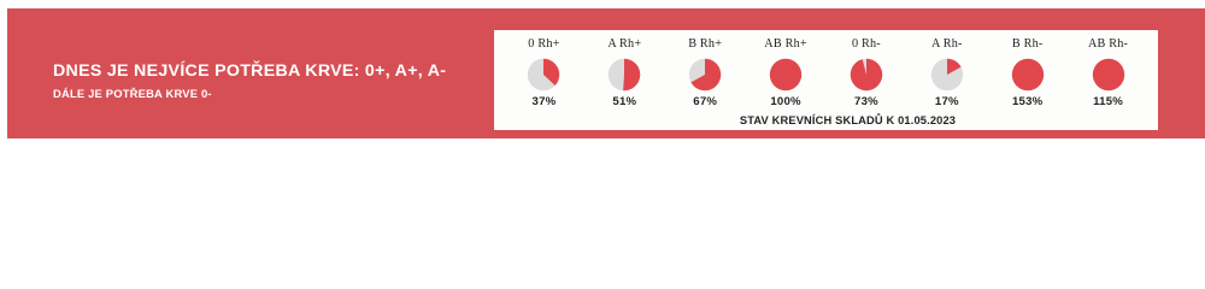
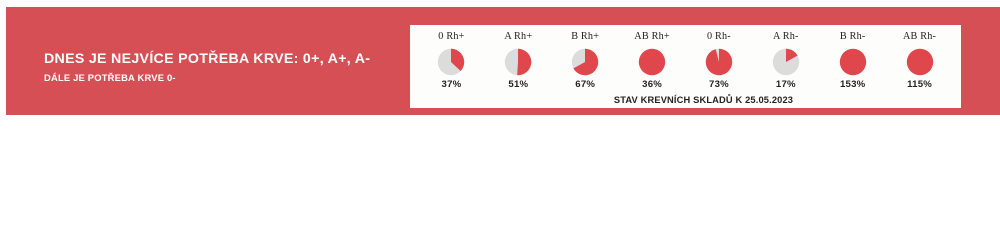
  DNES JE NEJVÍCE POTŘEBA KRVE: 0+, A+, A-
  DÁLE JE POTŘEBA KRVE 0-
  0 Rh+
  37%
  A Rh+
  51%
  B Rh+
  67%
  AB Rh+
- 100%
+ 36%
  0 Rh-
  73%
  A Rh-
  17%
  B Rh-
  153%
  AB Rh-
  115%
- STAV KREVNÍCH SKLADŮ K 01.05.2023
+ STAV KREVNÍCH SKLADŮ K 25.05.2023
